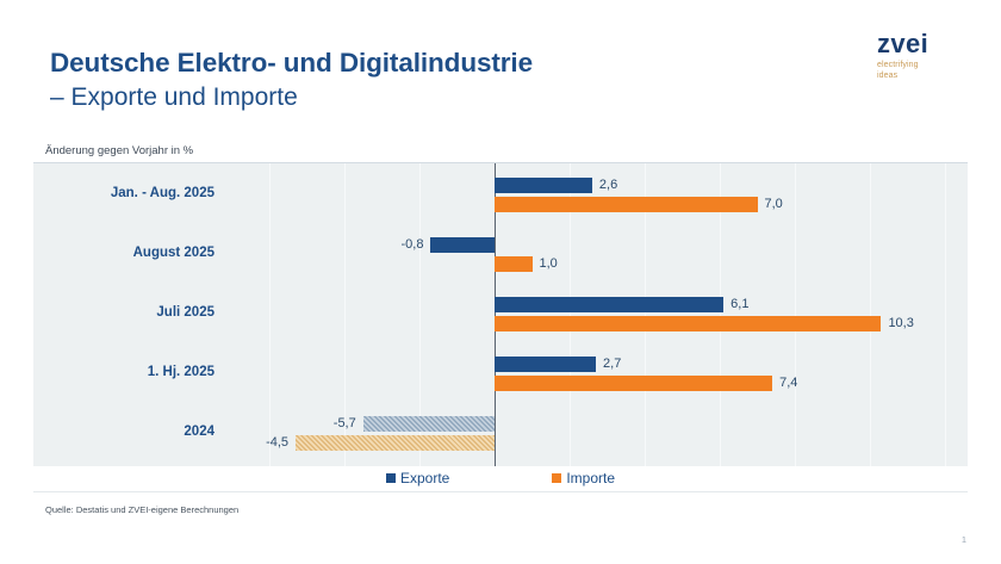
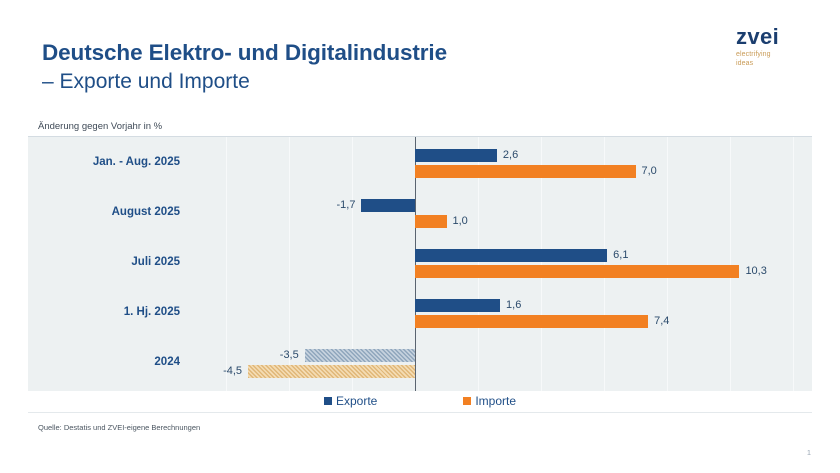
  Deutsche Elektro- und Digitalindustrie
  – Exporte und Importe
  zvei
  Änderung gegen Vorjahr in %
  Jan. - Aug. 2025
  2,6
  7,0
  August 2025
- -0,8
+ -1,7
  1,0
  Juli 2025
  6,1
  10,3
  1. Hj. 2025
- 2,7
+ 1,6
  7,4
  2024
- -5,7
+ -3,5
  -4,5
  Exporte
  Importe
  Quelle: Destatis und ZVEI-eigene Berechnungen
  1
